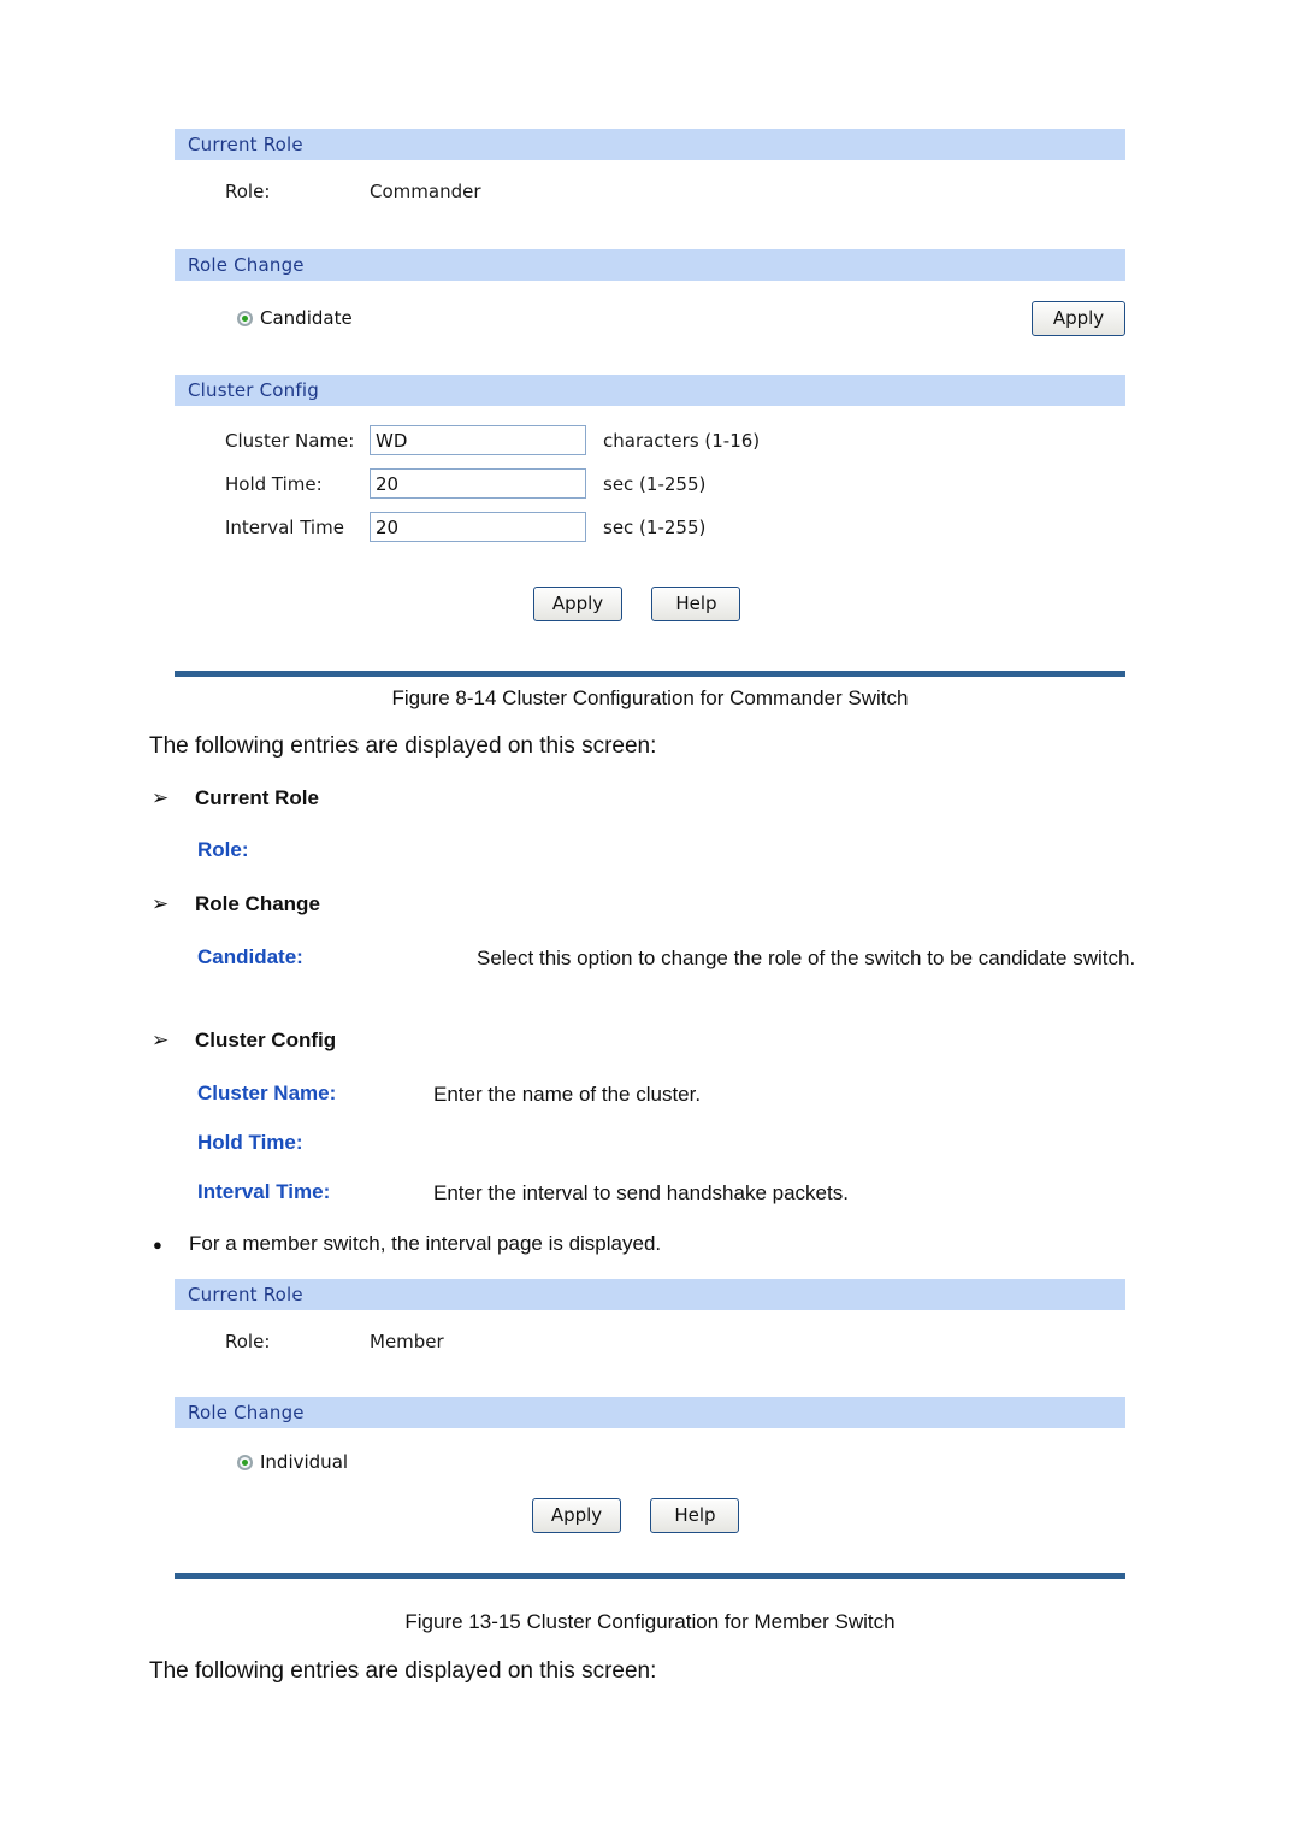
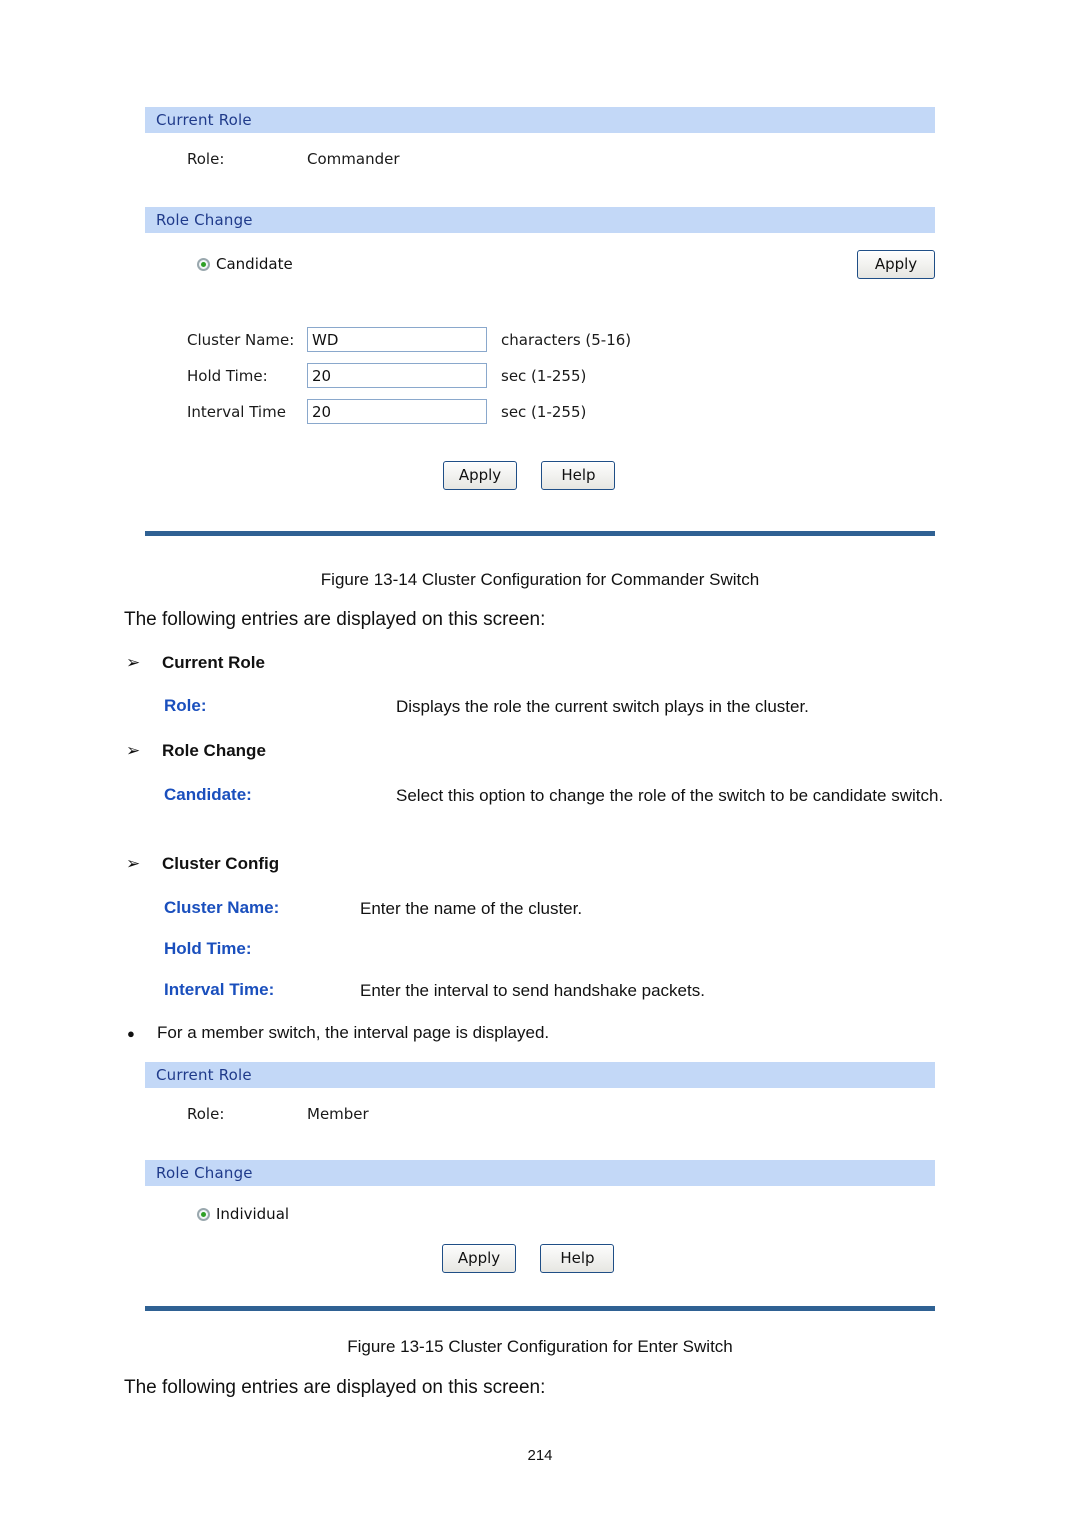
  Current Role
  Role:
  Commander
  Role Change
  Candidate
  Apply
- Cluster Config
  Cluster Name:
  WD
- characters (1-16)
+ characters (5-16)
  Hold Time:
  20
  sec (1-255)
  Interval Time
  20
  sec (1-255)
  Apply Help
- Figure 8-14 Cluster Configuration for Commander Switch
+ Figure 13-14 Cluster Configuration for Commander Switch
  The following entries are displayed on this screen:
  ➢ Current Role
  Role:
+ Displays the role the current switch plays in the cluster.
  ➢ Role Change
  Candidate:
  Select this option to change the role of the switch to be candidate switch.
  ➢ Cluster Config
  Cluster Name:
  Enter the name of the cluster.
  Hold Time:
  Interval Time:
  Enter the interval to send handshake packets.
  ● For a member switch, the interval page is displayed.
  Current Role
  Role:
  Member
  Role Change
  Individual
  Apply Help
- Figure 13-15 Cluster Configuration for Member Switch
+ Figure 13-15 Cluster Configuration for Enter Switch
  The following entries are displayed on this screen:
+ 214
